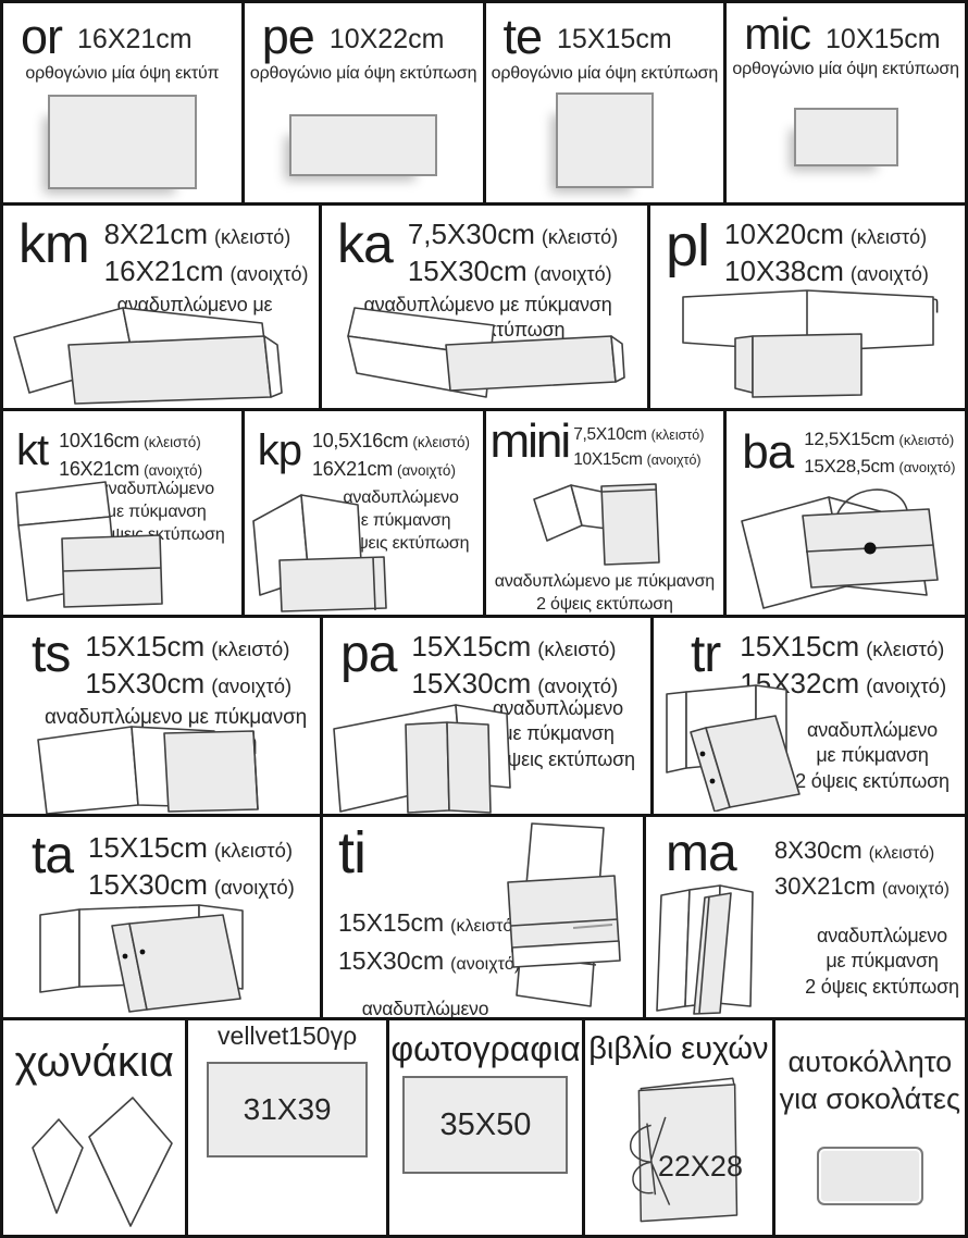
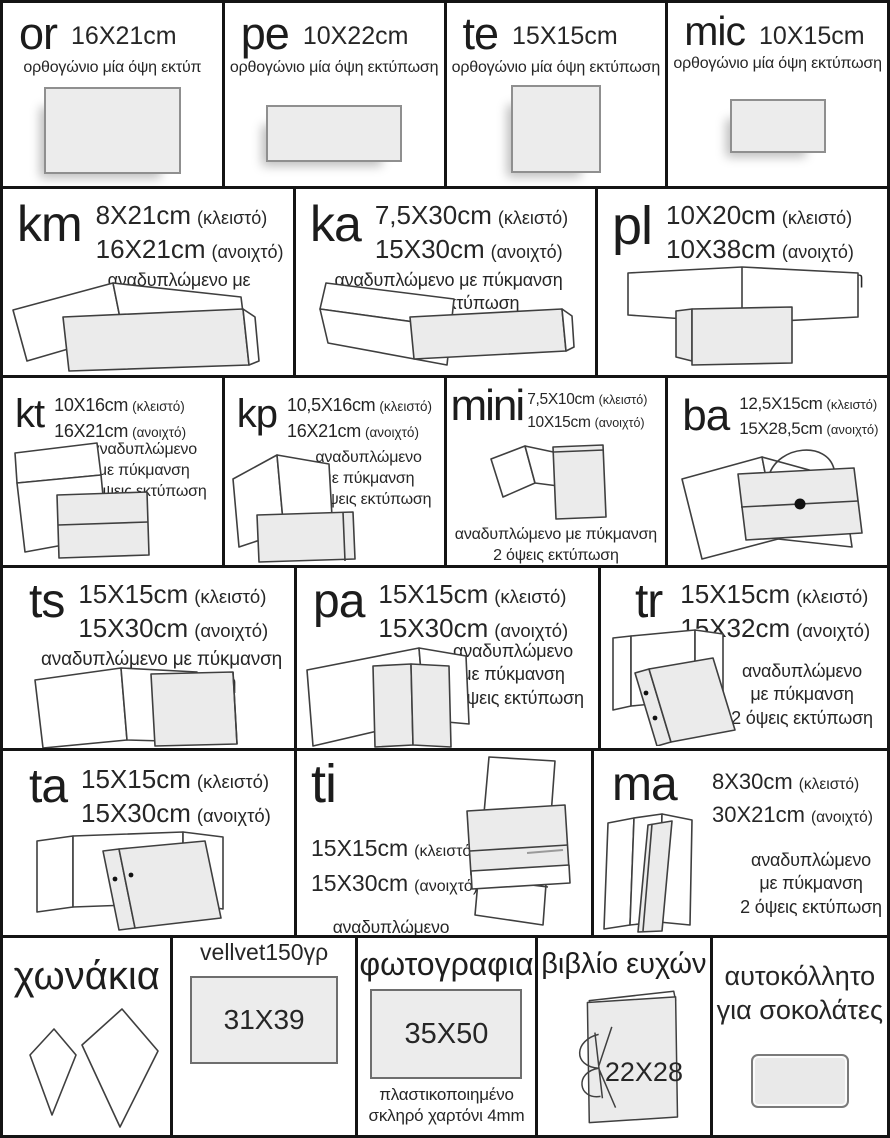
  or
  16X21cm
  ορθογώνιο μία όψη εκτύπ
  pe
  10X22cm
  ορθογώνιο μία όψη εκτύπωση
  te
  15X15cm
  ορθογώνιο μία όψη εκτύπωση
  mic
  10X15cm
  ορθογώνιο μία όψη εκτύπωση
  km
  8X21cm (κλειστό)
  16X21cm (ανοιχτό)
  ka
  7,5X30cm (κλειστό)
  15X30cm (ανοιχτό)
  αναδυπλώμενο με πύκμανση
  pl
  10X20cm (κλειστό)
  10X38cm (ανοιχτό)
  kt
  10X16cm (κλειστό)
  16X21cm (ανοιχτό)
  ναδυπλώμενο
  με πύκμανση
  ψεις εκτύπωση
  kp
  10,5X16cm (κλειστό)
  16X21cm (ανοιχτό)
  αναδυπλώμενο
  ε πύκμανση
  ψεις εκτύπωση
  mini
  7,5X10cm (κλειστό)
  10X15cm (ανοιχτό)
  αναδυπλώμενο με πύκμανση
  2 όψεις εκτύπωση
  ba
  12,5X15cm (κλειστό)
  15X28,5cm (ανοιχτό)
  ts
  15X15cm (κλειστό)
  15X30cm (ανοιχτό)
  αναδυπλώμενο με πύκμανση
  pa
  15X15cm (κλειστό)
  15X30cm (ανοιχτό)
  αναδυπλώμενο
  ε πύκμανση
  ψεις εκτύπωση
  tr
  15X15cm (κλειστό)
  15X32cm (ανοιχτό)
  αναδυπλώμενο
  με πύκμανση
  2 όψεις εκτύπωση
  ta
  15X15cm (κλειστό)
  15X30cm (ανοιχτό)
  ti
  15X15cm (κλειστό
  15X30cm (ανοιχτό
  αναδυπλώμενο
  ma
  8X30cm (κλειστό)
  30X21cm (ανοιχτό)
  αναδυπλώμενο
  με πύκμανση
  2 όψεις εκτύπωση
  χωνάκια
  vellvet150γρ
  31X39
  φωτογραφια
  35X50
+ πλαστικοποιημένο
+ σκληρό χαρτόνι 4mm
  βιβλίο ευχών
  22X28
  αυτοκόλλητο
  για σοκολάτες
